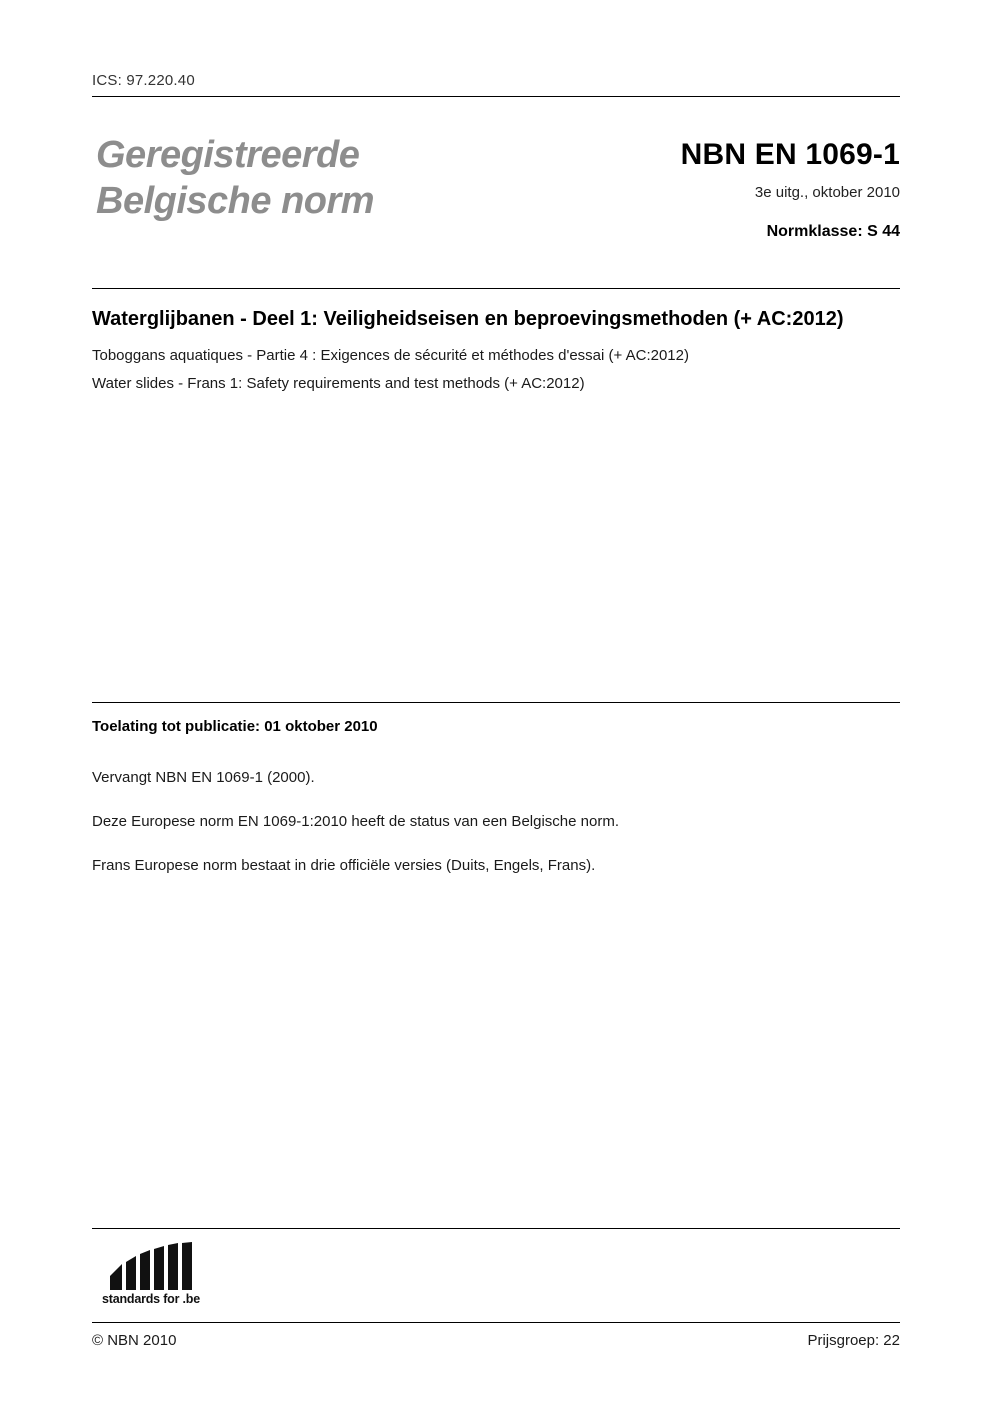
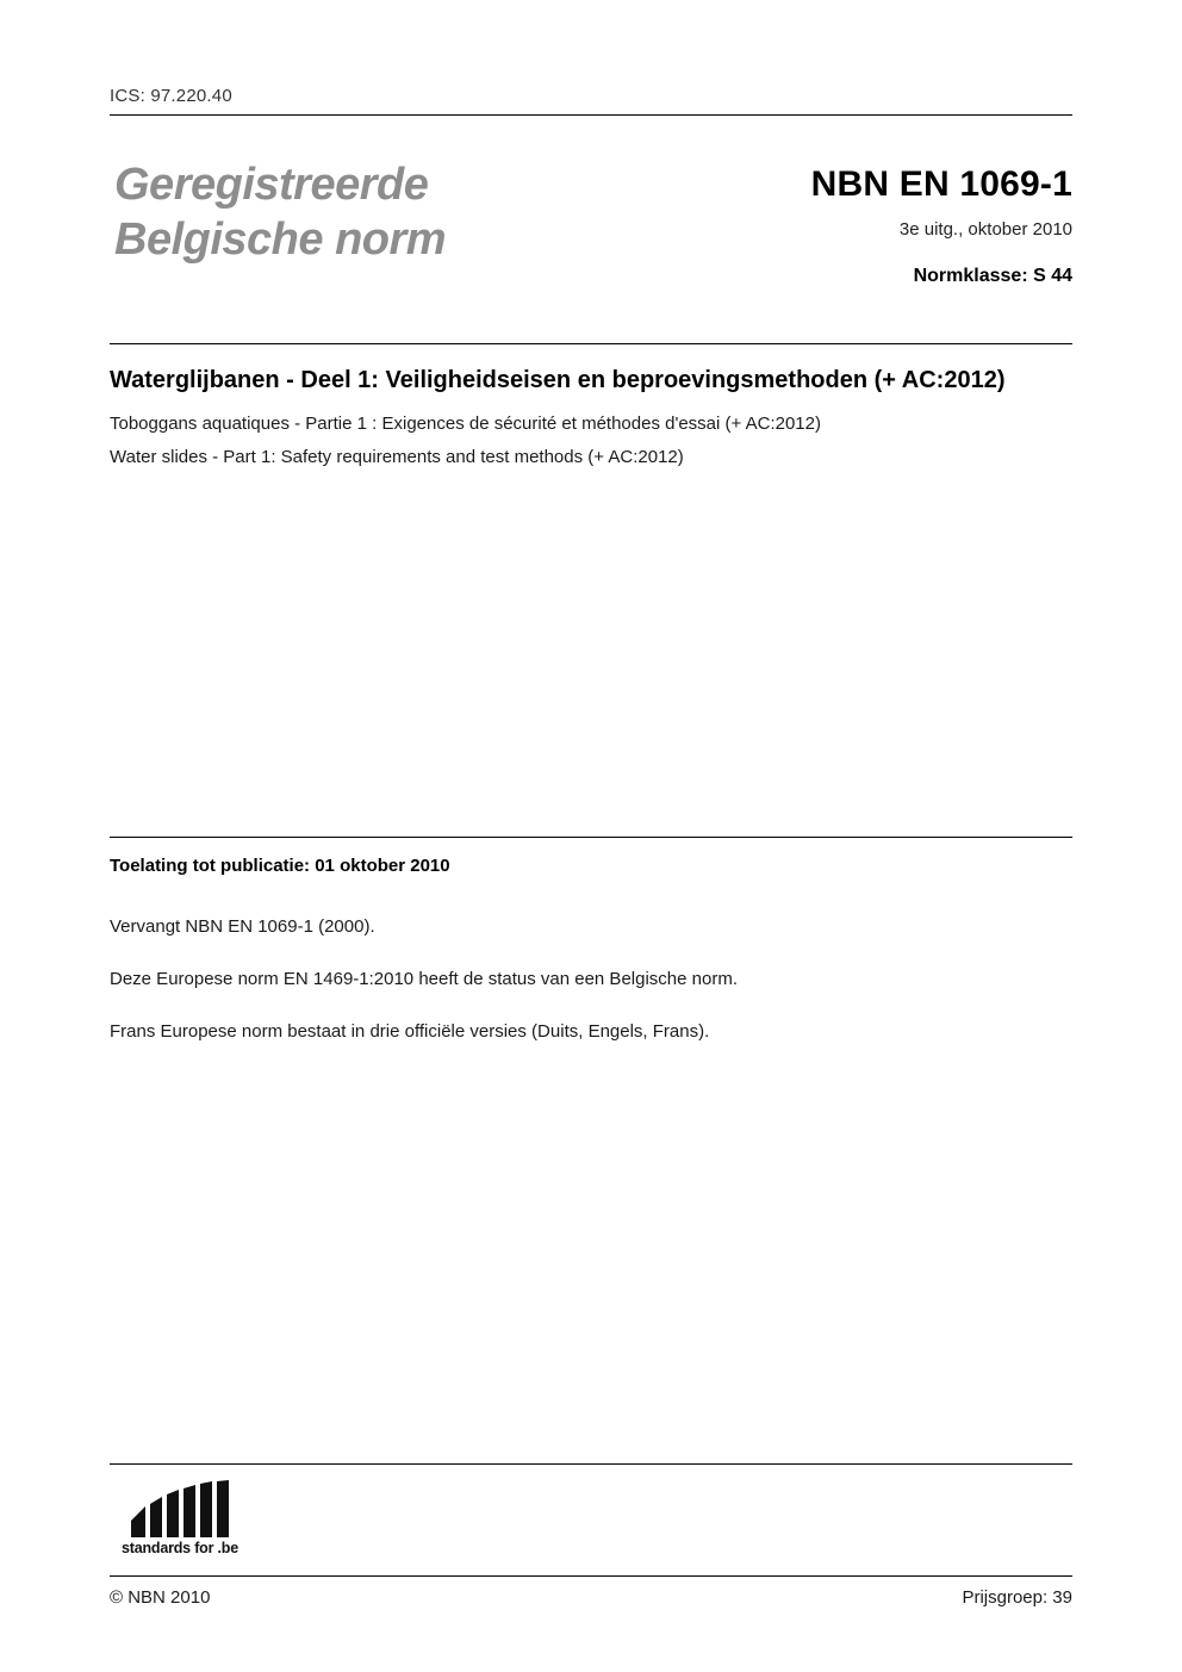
  ICS: 97.220.40
  Geregistreerde
  Belgische norm
  NBN EN 1069-1
  3e uitg., oktober 2010
  Normklasse: S 44
  Waterglijbanen - Deel 1: Veiligheidseisen en beproevingsmethoden (+ AC:2012)
- Toboggans aquatiques - Partie 4 : Exigences de sécurité et méthodes d'essai (+ AC:2012)
+ Toboggans aquatiques - Partie 1 : Exigences de sécurité et méthodes d'essai (+ AC:2012)
- Water slides - Frans 1: Safety requirements and test methods (+ AC:2012)
+ Water slides - Part 1: Safety requirements and test methods (+ AC:2012)
  Toelating tot publicatie: 01 oktober 2010
  Vervangt NBN EN 1069-1 (2000).
- Deze Europese norm EN 1069-1:2010 heeft de status van een Belgische norm.
+ Deze Europese norm EN 1469-1:2010 heeft de status van een Belgische norm.
  Frans Europese norm bestaat in drie officiële versies (Duits, Engels, Frans).
  standards for .be
  © NBN 2010
- Prijsgroep: 22
+ Prijsgroep: 39
